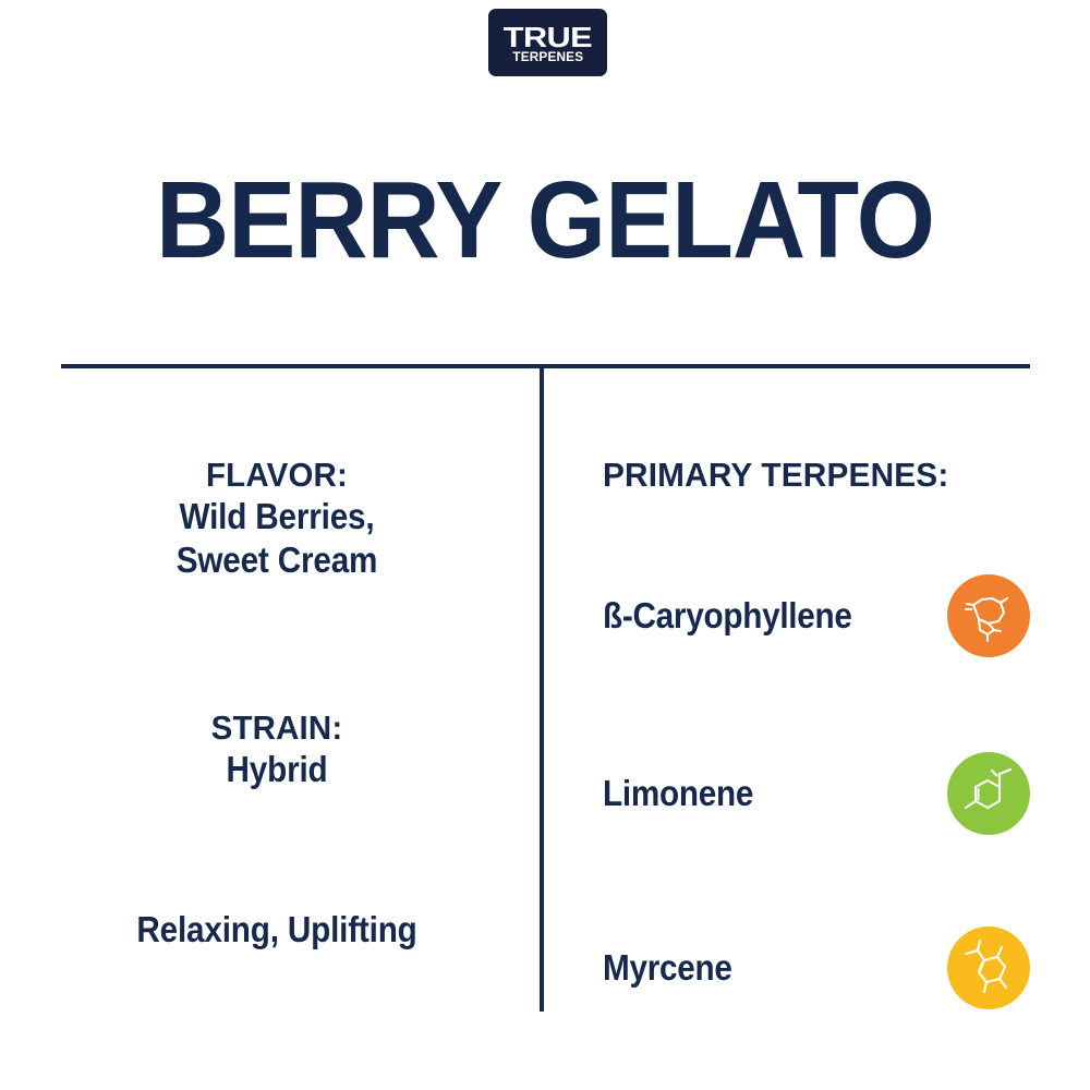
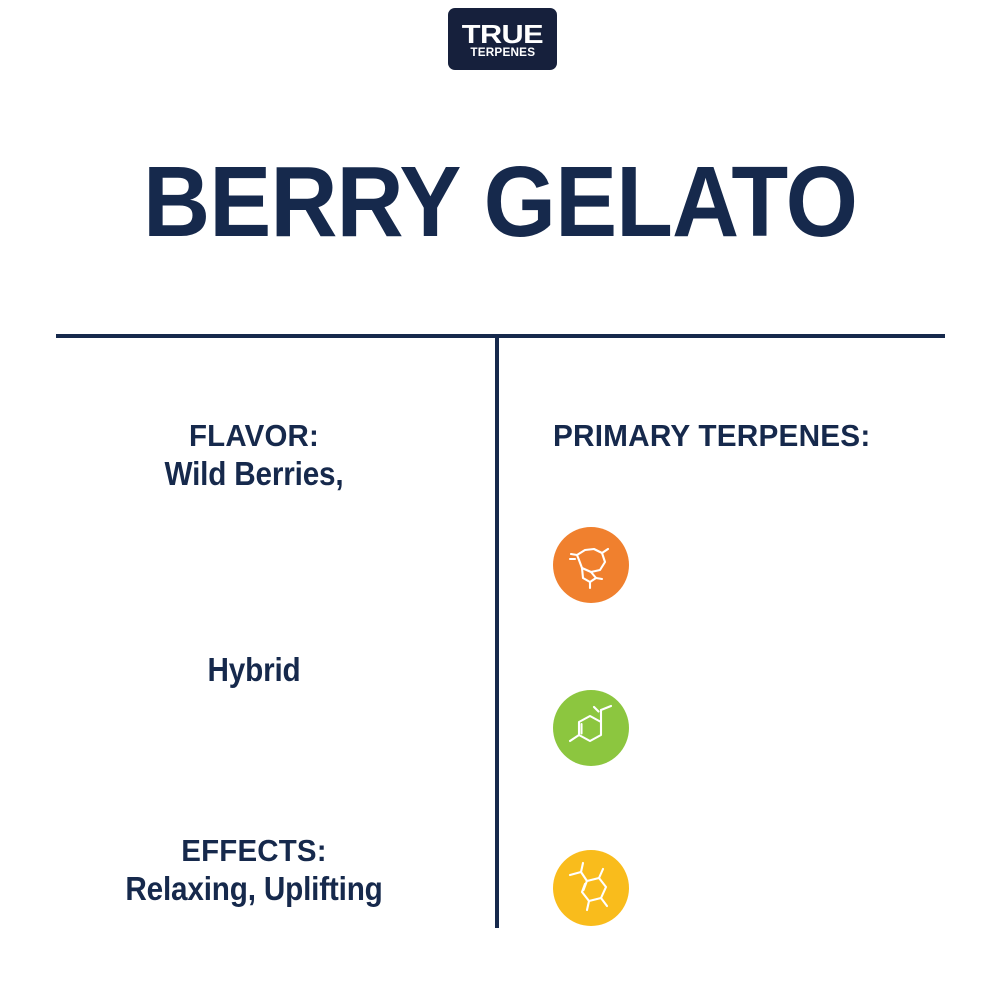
  TRUE
  TERPENES
  BERRY GELATO
  FLAVOR:
  Wild Berries,
- Sweet Cream
- STRAIN:
  Hybrid
+ EFFECTS:
  Relaxing, Uplifting
  PRIMARY TERPENES:
- ß-Caryophyllene
- Limonene
- Myrcene
